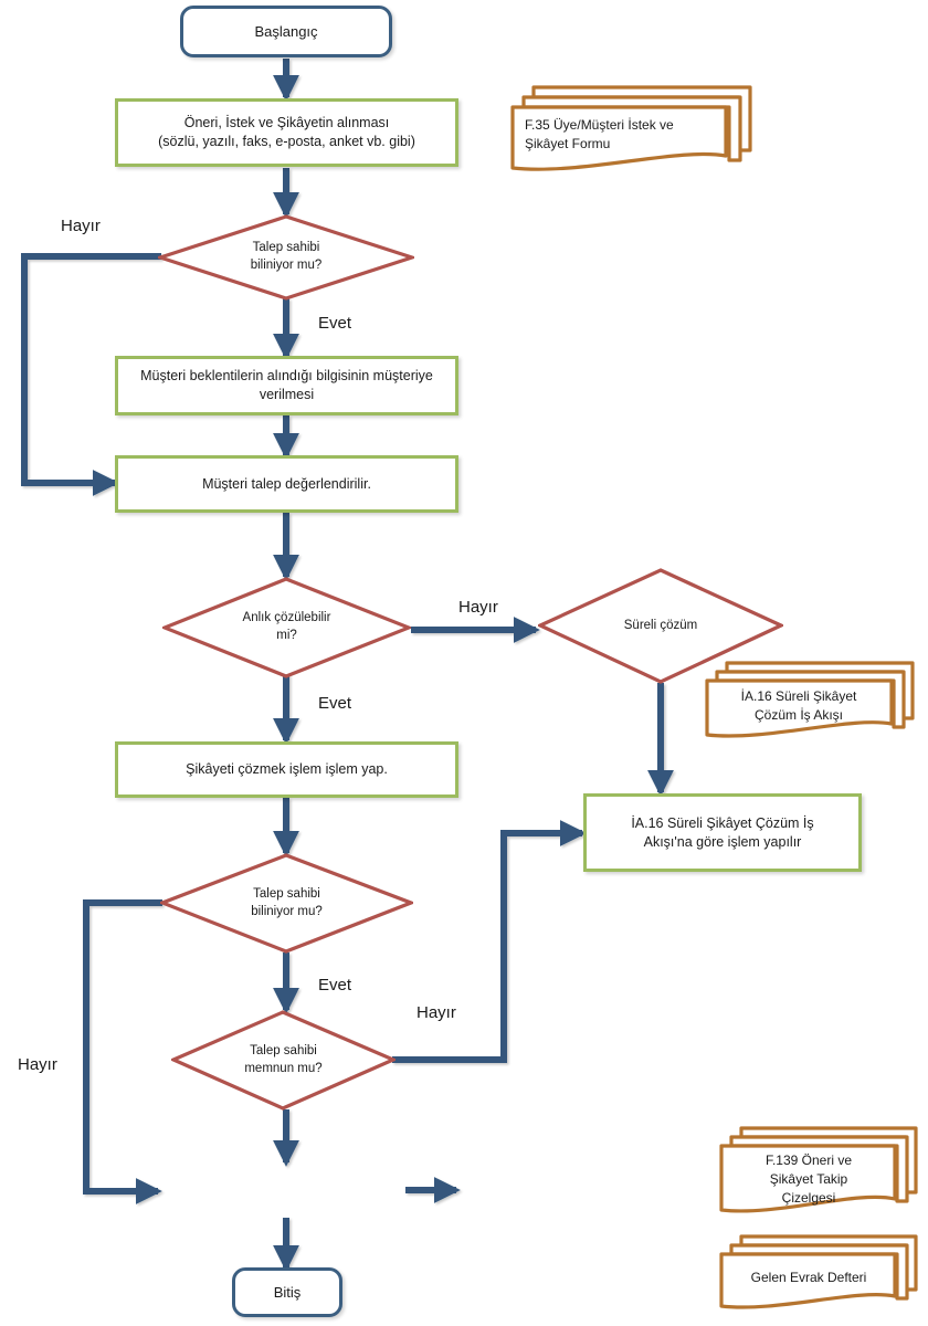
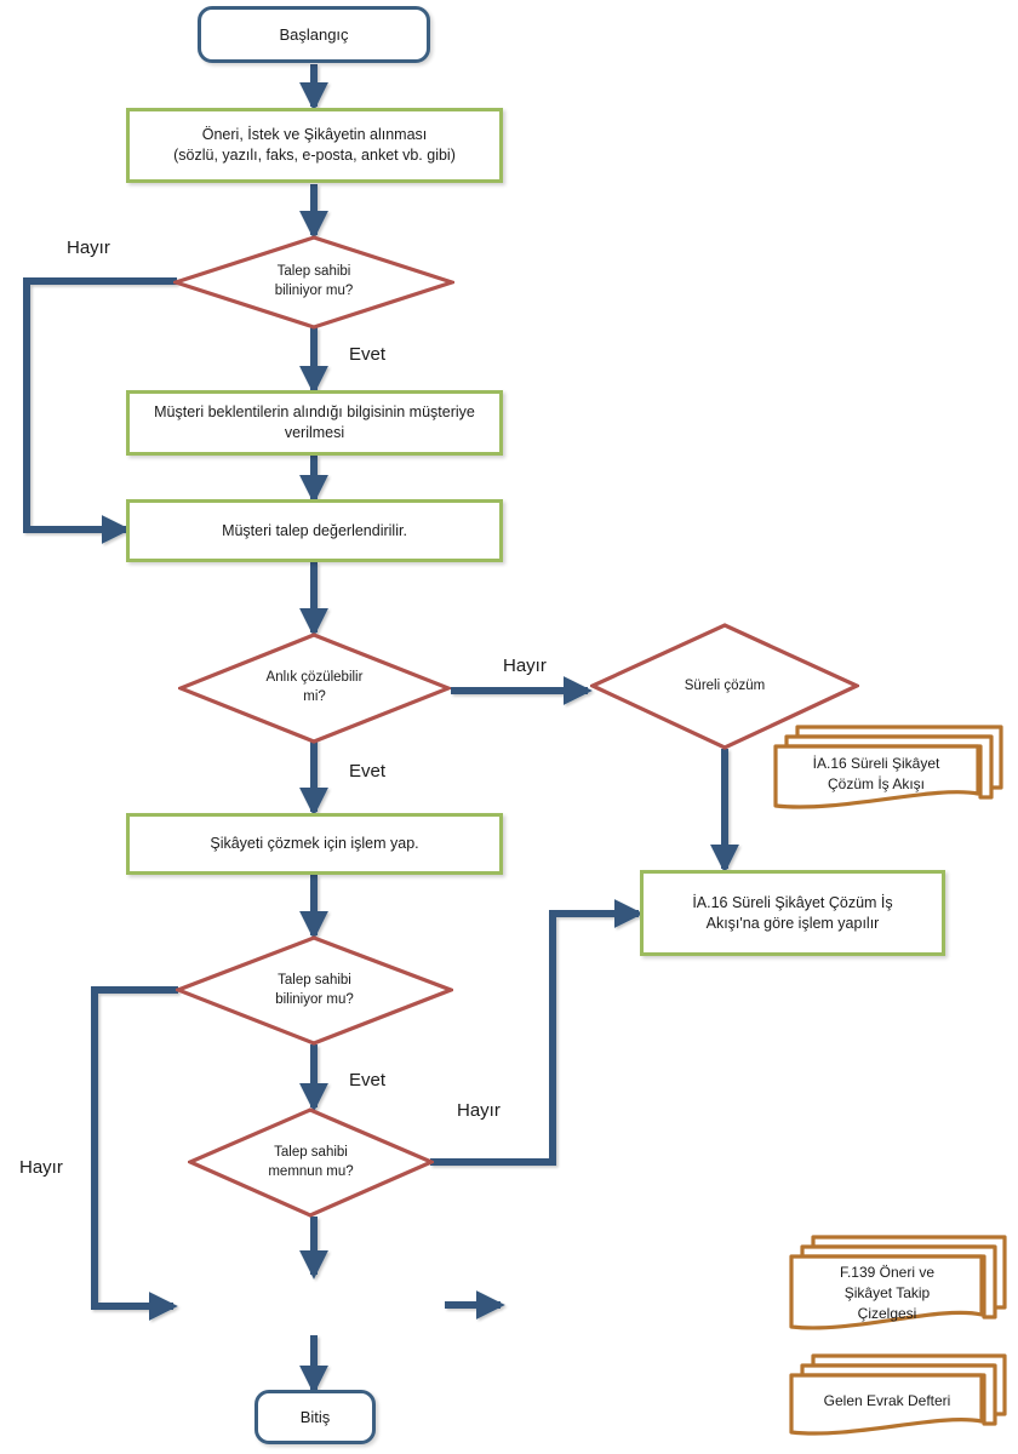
  Başlangıç
  Öneri, İstek ve Şikâyetin alınması
  (sözlü, yazılı, faks, e-posta, anket vb. gibi)
- F.35 Üye/Müşteri İstek ve
- Şikâyet Formu
  Talep sahibi
  biliniyor mu?
  Müşteri beklentilerin alındığı bilgisinin müşteriye
  verilmesi
  Müşteri talep değerlendirilir.
  Anlık çözülebilir
  mi?
  Süreli çözüm
  İA.16 Süreli Şikâyet
  Çözüm İş Akışı
- Şikâyeti çözmek işlem işlem yap.
+ Şikâyeti çözmek için işlem yap.
  İA.16 Süreli Şikâyet Çözüm İş
  Akışı'na göre işlem yapılır
  Talep sahibi
  biliniyor mu?
  Talep sahibi
  memnun mu?
  F.139 Öneri ve
  Şikâyet Takip
  Çizelgesi
  Gelen Evrak Defteri
  Bitiş
  Hayır
  Evet
  Hayır
  Evet
  Evet
  Hayır
  Hayır
